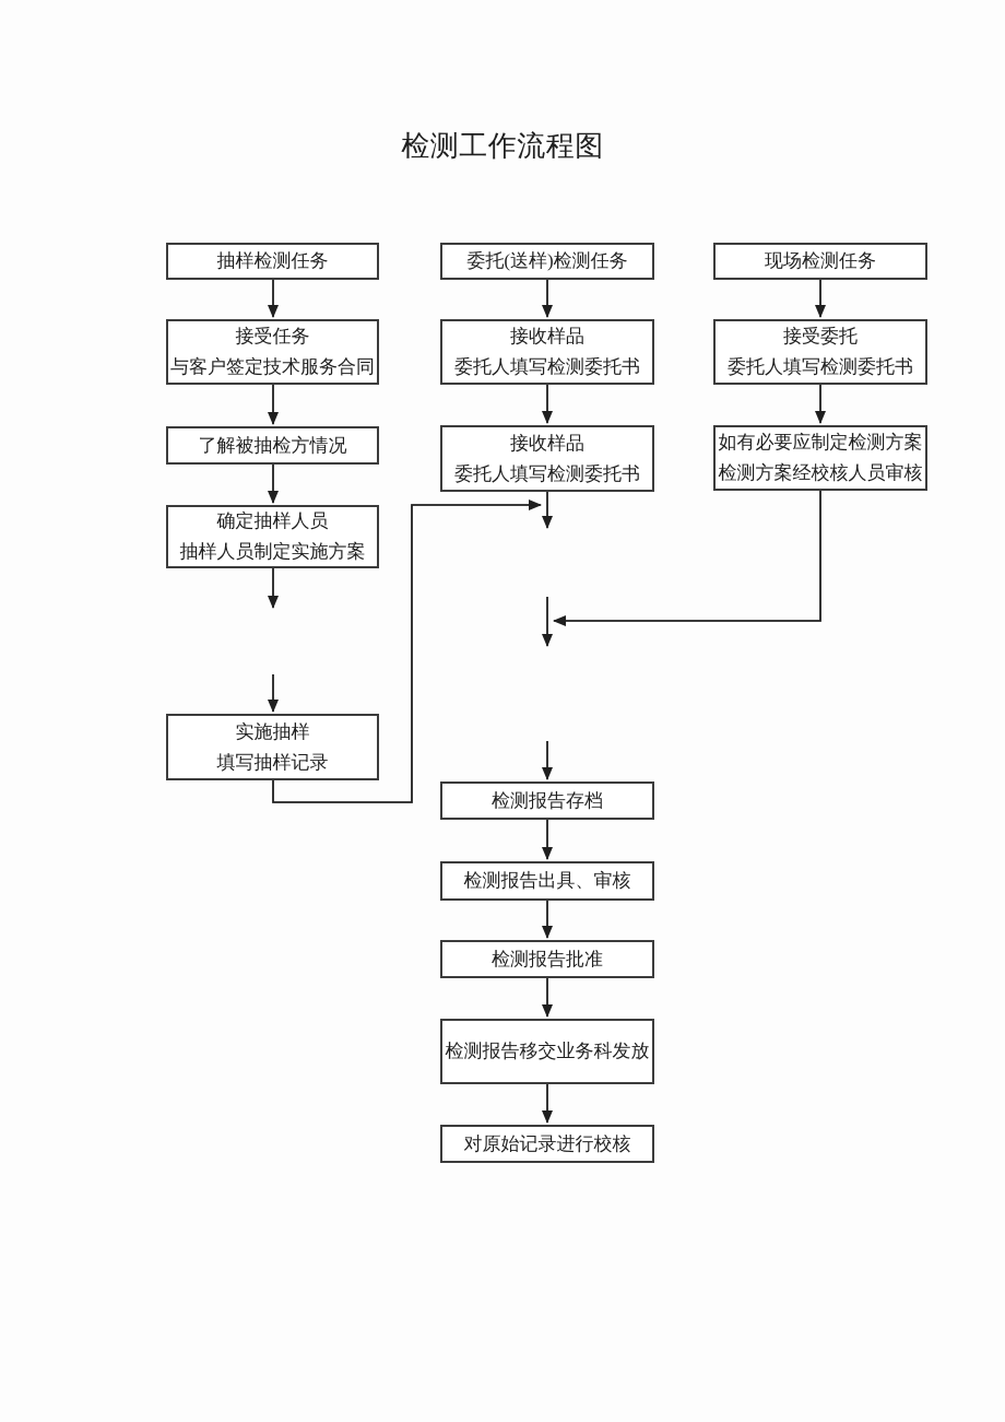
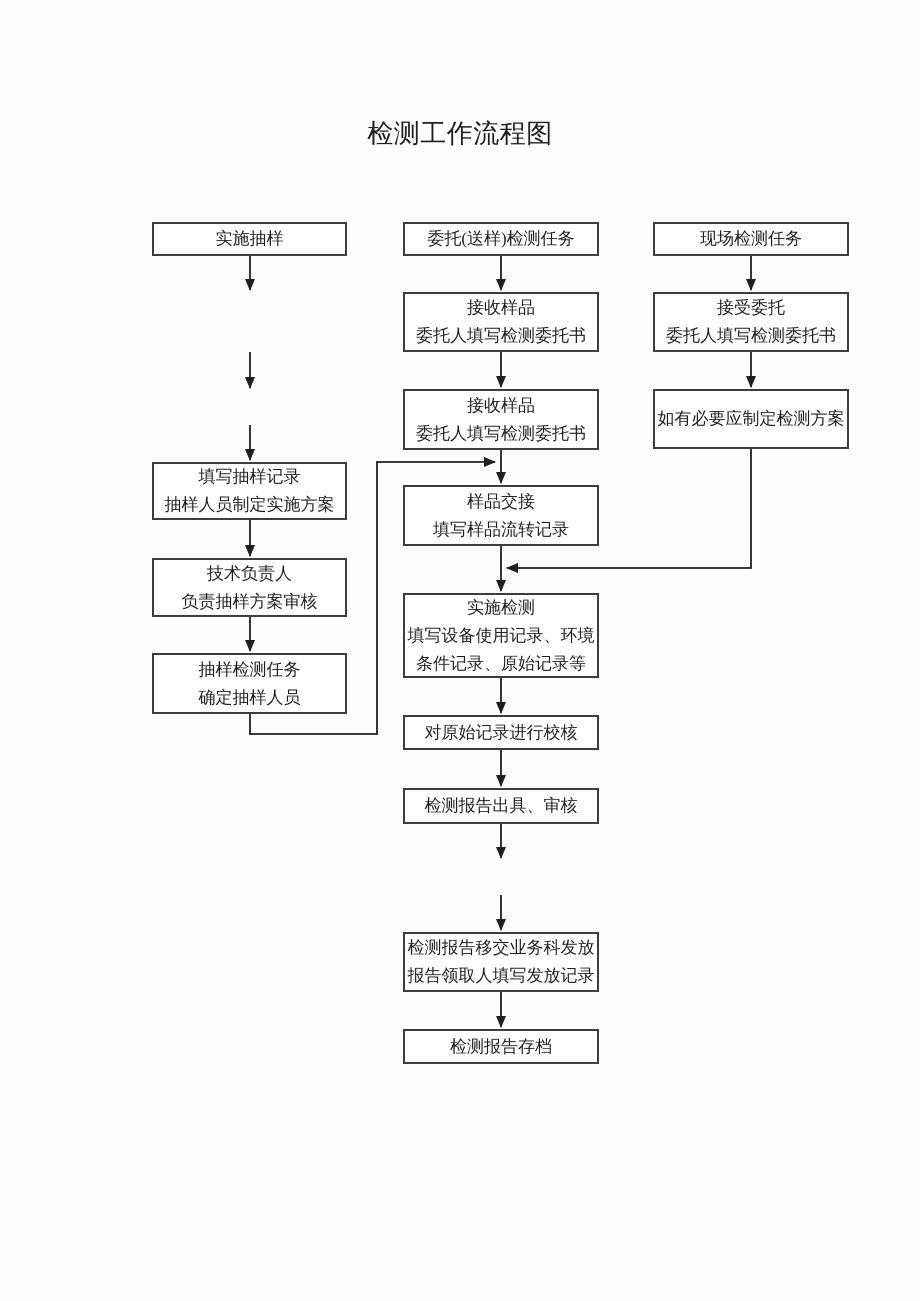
  检测工作流程图
- 抽样检测任务
+ 实施抽样
- 接受任务
- 与客户签定技术服务合同
- 了解被抽检方情况
- 确定抽样人员
+ 填写抽样记录
  抽样人员制定实施方案
+ 技术负责人
+ 负责抽样方案审核
- 实施抽样
+ 抽样检测任务
- 填写抽样记录
+ 确定抽样人员
  委托(送样)检测任务
  接收样品
  委托人填写检测委托书
  接收样品
  委托人填写检测委托书
+ 样品交接
+ 填写样品流转记录
+ 实施检测
+ 填写设备使用记录、环境
+ 条件记录、原始记录等
- 检测报告存档
+ 对原始记录进行校核
  检测报告出具、审核
- 检测报告批准
  检测报告移交业务科发放
+ 报告领取人填写发放记录
- 对原始记录进行校核
+ 检测报告存档
  现场检测任务
  接受委托
  委托人填写检测委托书
  如有必要应制定检测方案
- 检测方案经校核人员审核
